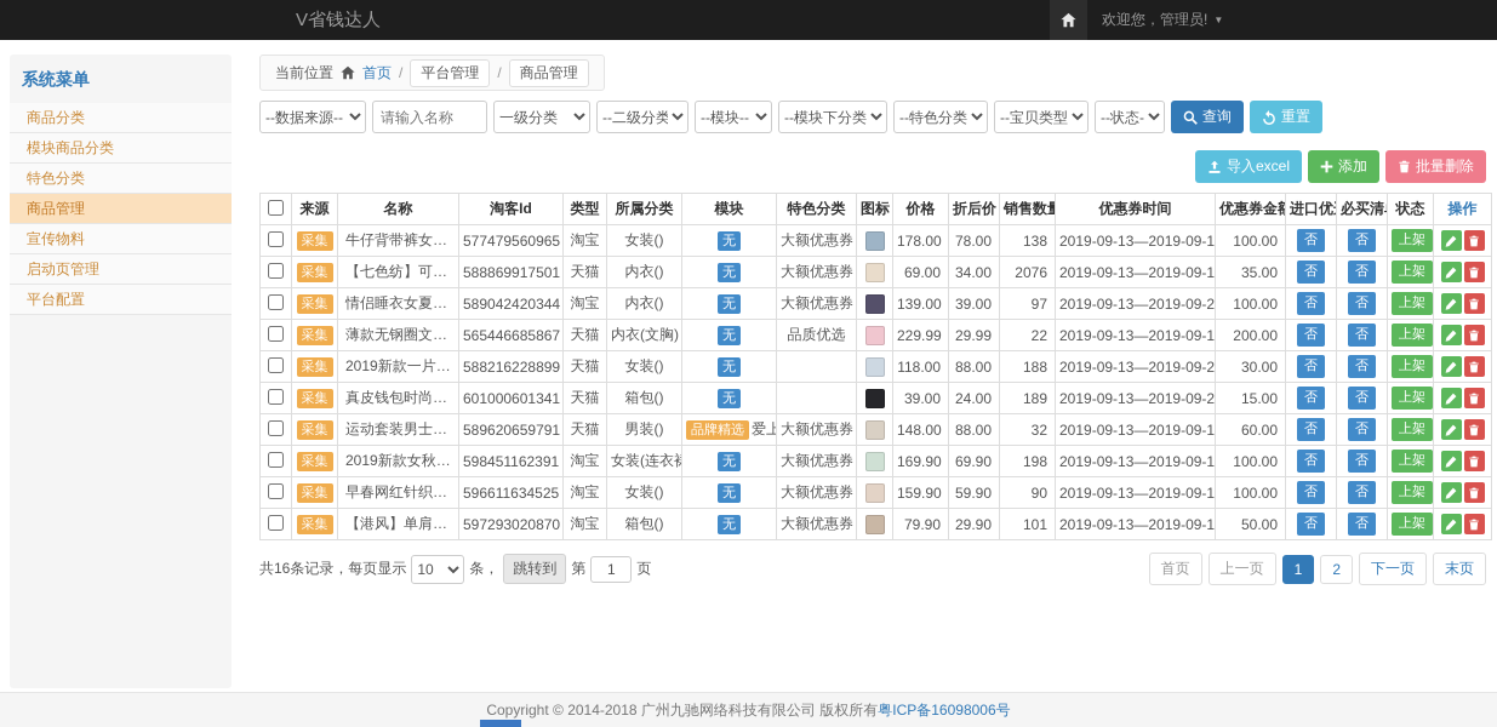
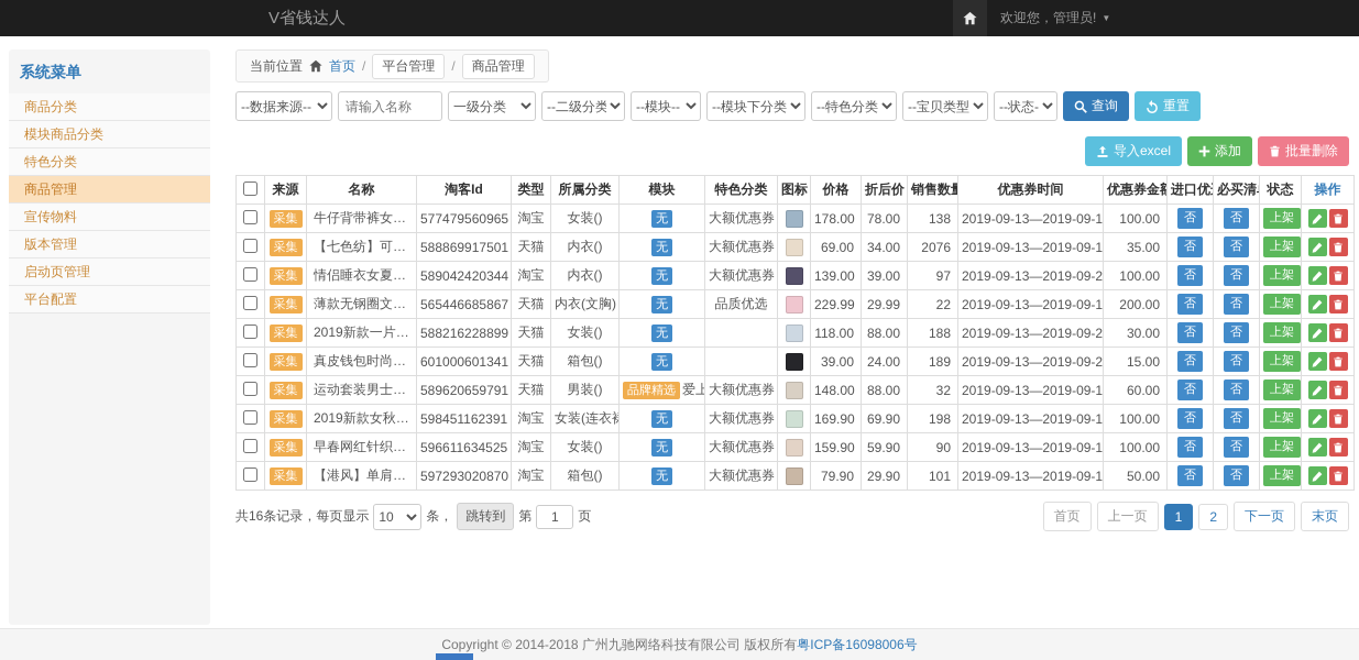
  V省钱达人
  欢迎您，管理员!
  ▼
  系统菜单
  商品分类
  模块商品分类
  特色分类
  商品管理
  宣传物料
+ 版本管理
  启动页管理
  平台配置
  当前位置
  首页
  /
  平台管理
  /
  商品管理
  --数据来源--
  请输入名称
  一级分类
  --二级分类
  --模块--
  --模块下分类
  --特色分类
  --宝贝类型
  --状态-
  查询
  重置
  导入excel
  添加
  批量删除
  	来源	名称	淘客Id	类型	所属分类	模块	特色分类	图标	价格	折后价	销售数	优惠券时间	优惠券金	进口优	必买清	状态	操作
  	采集	牛仔背带裤女秋装	577479560965	淘宝	女装()	无	大额优惠券		178.00	78.00	138	2019-09-13—2019-09-1	100.00	否	否	上架
  	采集	【七色纺】可爱纯	588869917501	天猫	内衣()	无	大额优惠券		69.00	34.00	2076	2019-09-13—2019-09-1	35.00	否	否	上架
  	采集	情侣睡衣女夏蕾丝	589042420344	淘宝	内衣()	无	大额优惠券		139.00	39.00	97	2019-09-13—2019-09-2	100.00	否	否	上架
  	采集	薄款无钢圈文胸聚	565446685867	天猫	内衣(文胸)	无	品质优选		229.99	29.99	22	2019-09-13—2019-09-1	200.00	否	否	上架
  	采集	2019新款一片式系	588216228899	天猫	女装()	无			118.00	88.00	188	2019-09-13—2019-09-2	30.00	否	否	上架
  	采集	真皮钱包时尚优雅	601000601341	天猫	箱包()	无			39.00	24.00	189	2019-09-13—2019-09-2	15.00	否	否	上架
  	采集	运动套装男士卫衣	589620659791	天猫	男装()	品牌精选 爱上	大额优惠券		148.00	88.00	32	2019-09-13—2019-09-1	60.00	否	否	上架
  	采集	2019新款女秋薄款	598451162391	淘宝	女装(连衣裙	无	大额优惠券		169.90	69.90	198	2019-09-13—2019-09-1	100.00	否	否	上架
  	采集	早春网红针织开衫	596611634525	淘宝	女装()	无	大额优惠券		159.90	59.90	90	2019-09-13—2019-09-1	100.00	否	否	上架
  	采集	【港风】单肩斜挎	597293020870	淘宝	箱包()	无	大额优惠券		79.90	29.90	101	2019-09-13—2019-09-1	50.00	否	否	上架
  共16条记录，每页显示
  10
  条，
  跳转到
  第
  1
  页
  首页
  上一页
  1
  2
  下一页
  末页
  Copyright © 2014-2018 广州九驰网络科技有限公司 版权所有粤ICP备16098006号
